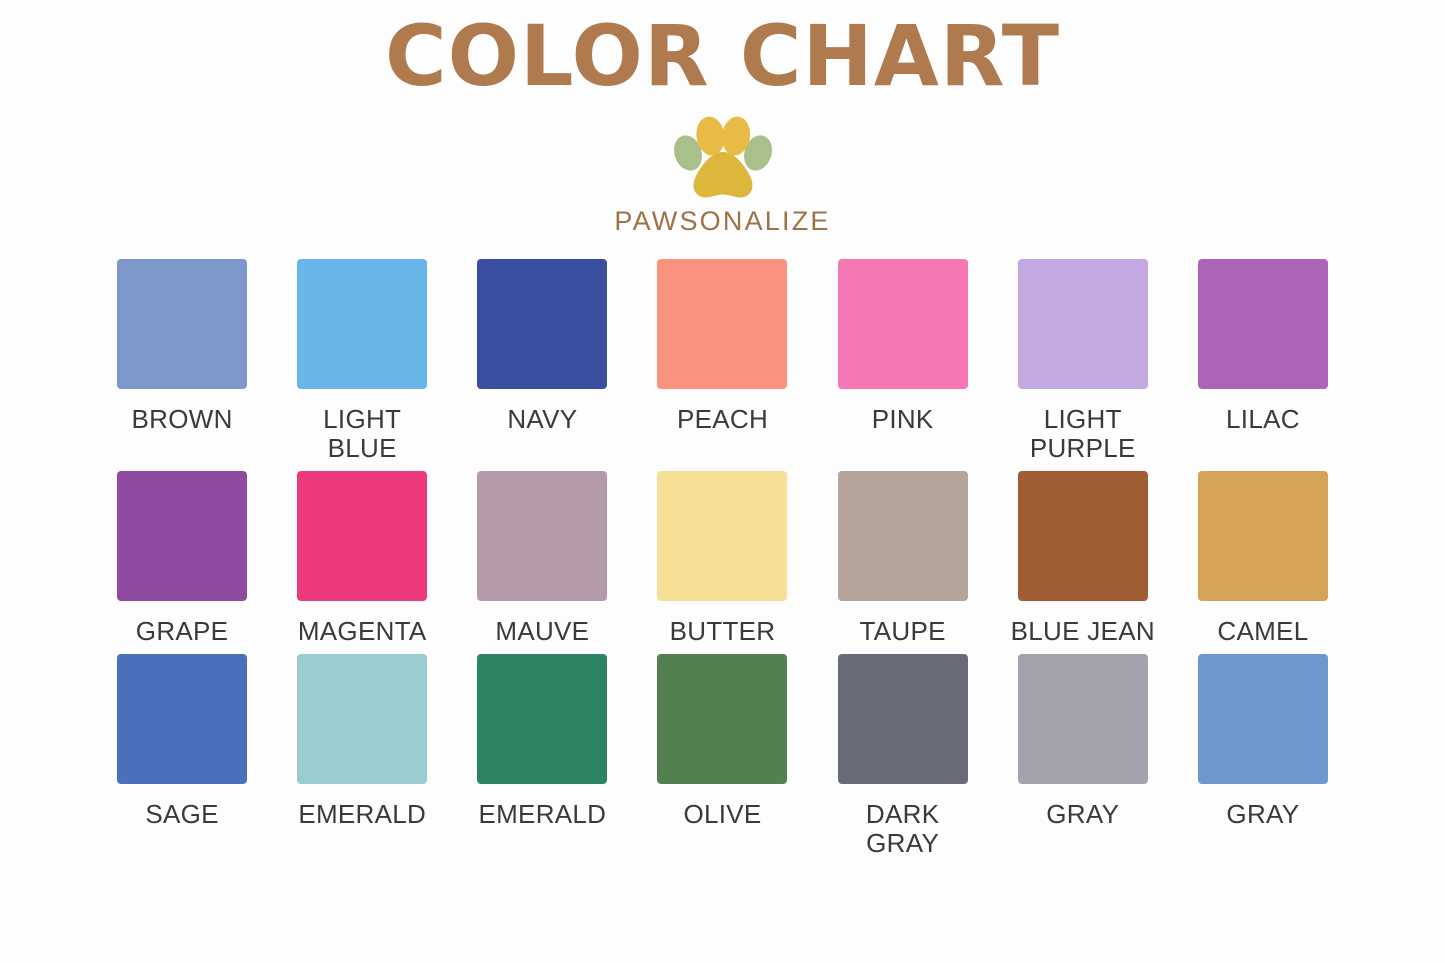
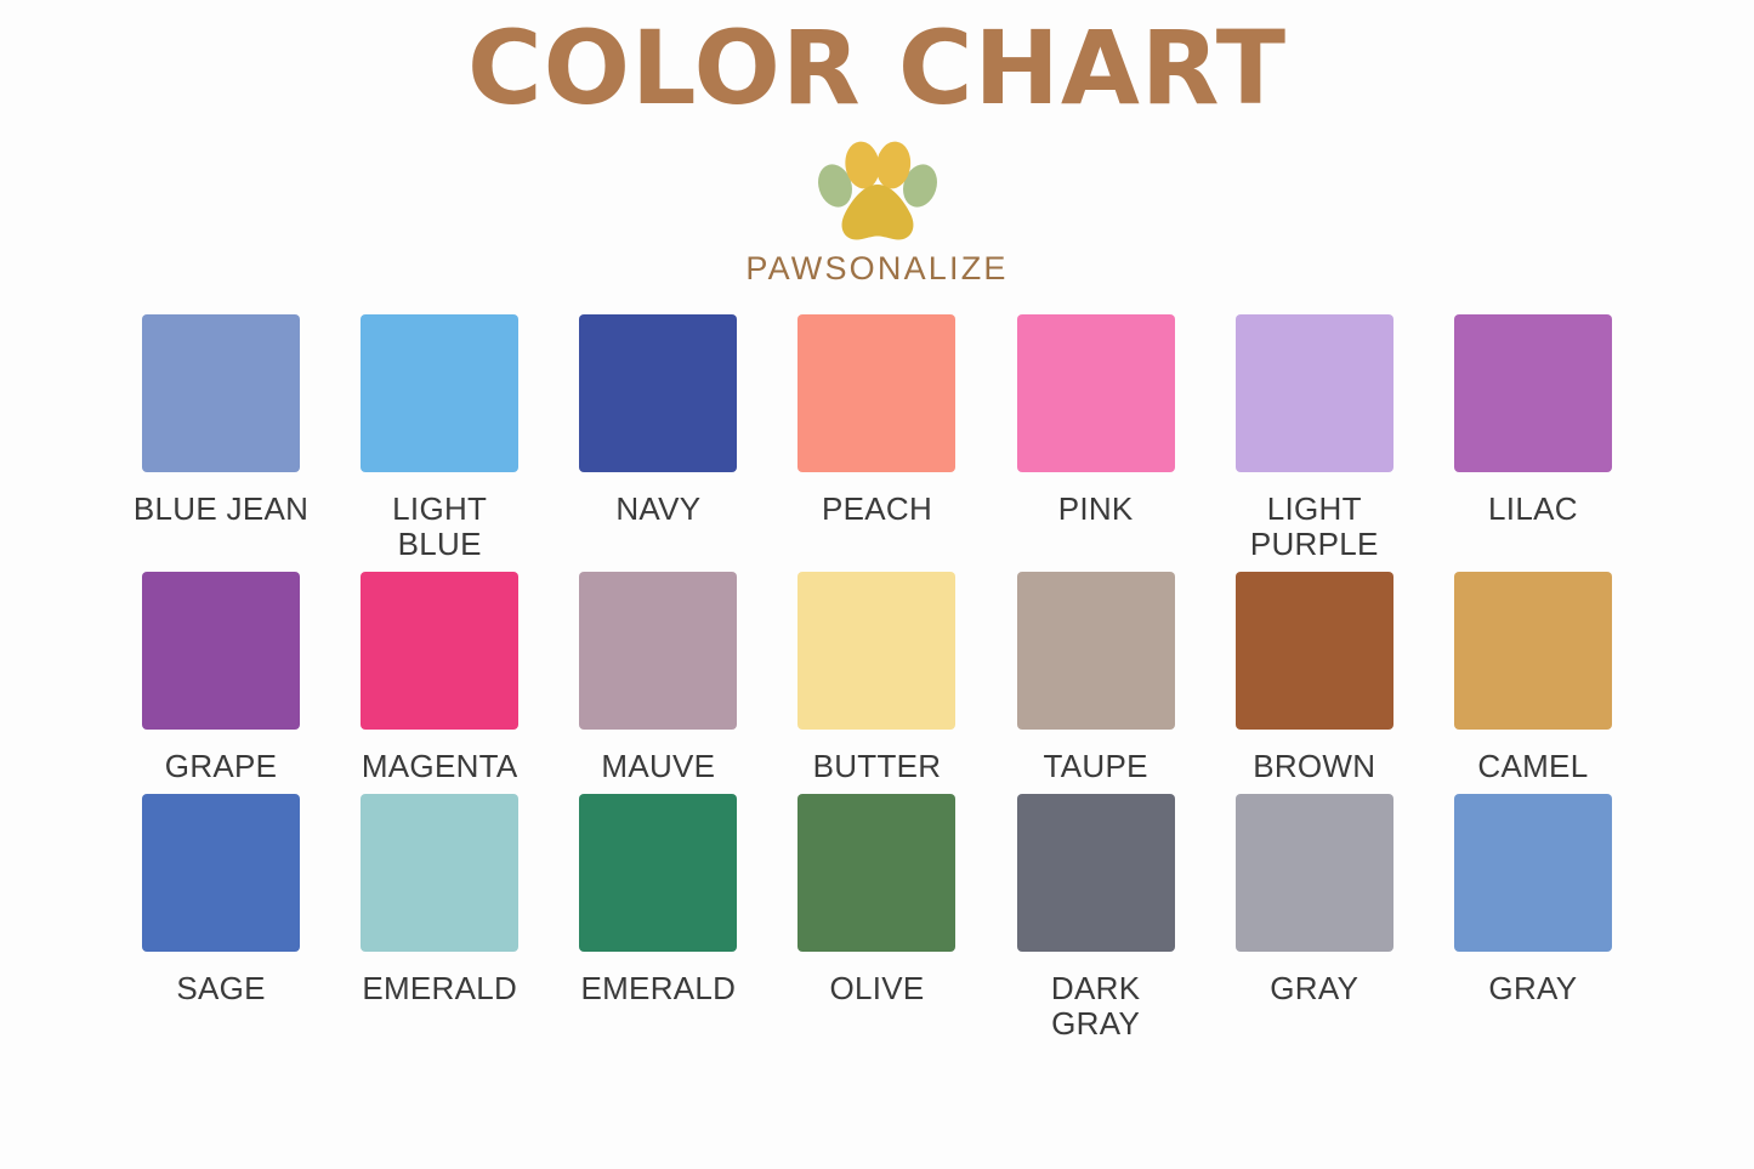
  COLOR CHART
  PAWSONALIZE
- BROWN
+ BLUE JEAN
  LIGHT
  BLUE
  NAVY
  PEACH
  PINK
  LIGHT
  PURPLE
  LILAC
  GRAPE
  MAGENTA
  MAUVE
  BUTTER
  TAUPE
- BLUE JEAN
+ BROWN
  CAMEL
  SAGE
  EMERALD
  EMERALD
  OLIVE
  DARK
  GRAY
  GRAY
  GRAY
